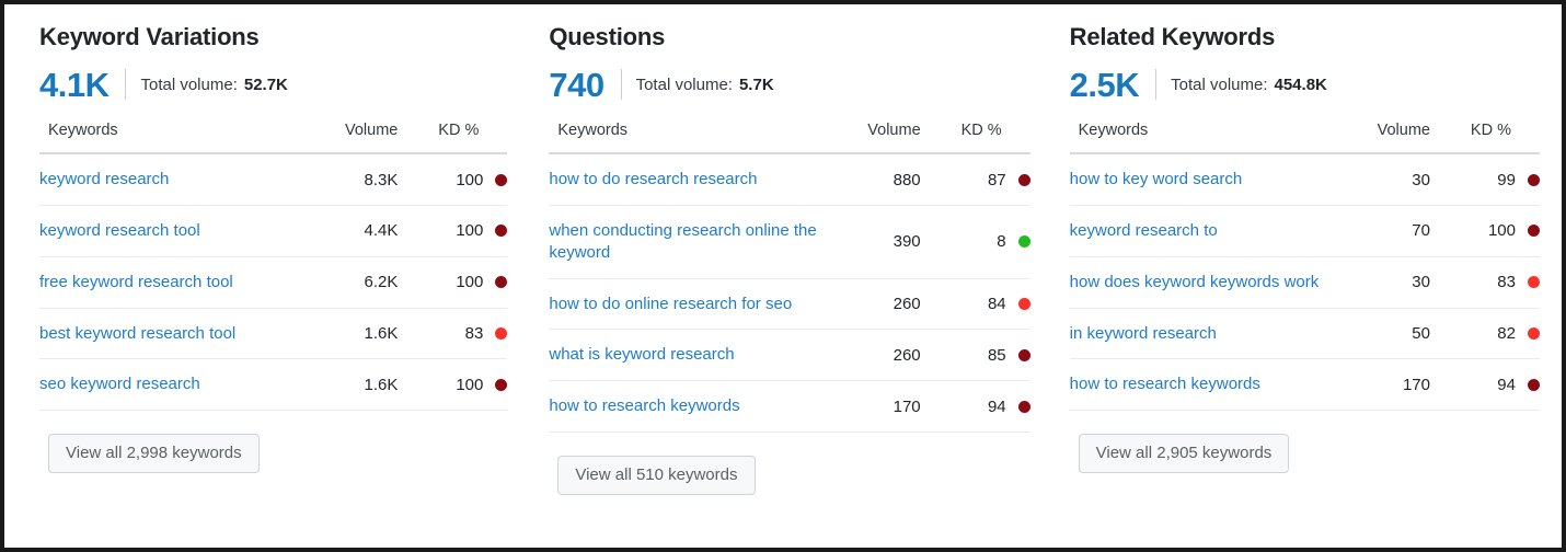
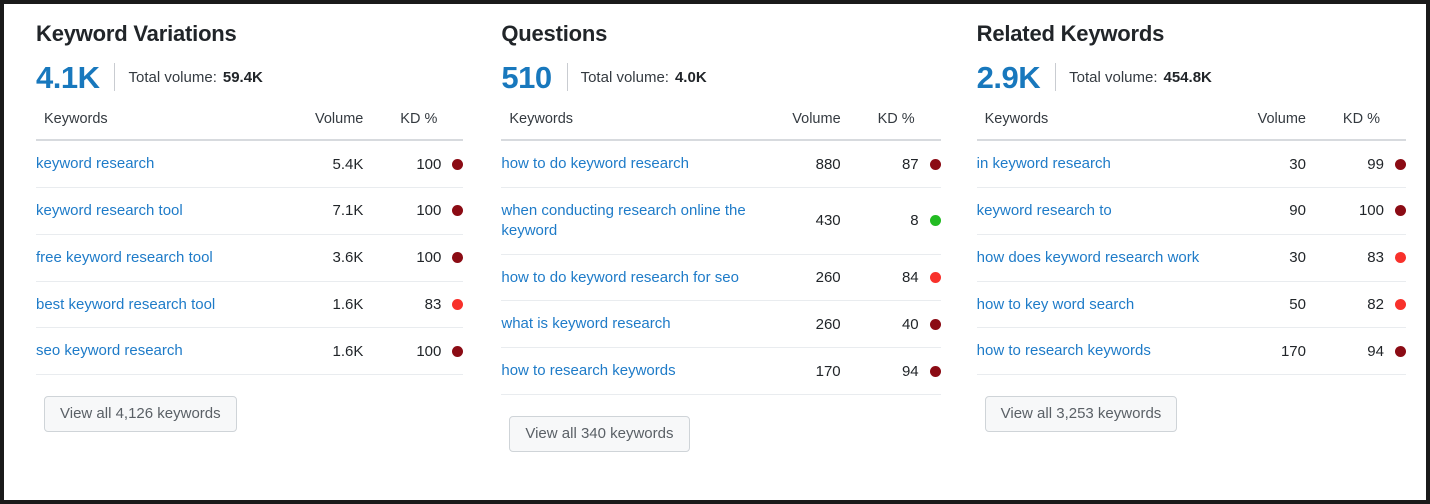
  Keyword Variations
  4.1K
  Total volume:
- 52.7K
+ 59.4K
  Keywords	Volume	KD %
- keyword research	8.3K	100
+ keyword research	5.4K	100
- keyword research tool	4.4K	100
+ keyword research tool	7.1K	100
- free keyword research tool	6.2K	100
+ free keyword research tool	3.6K	100
  best keyword research tool	1.6K	83
  seo keyword research	1.6K	100
- View all 2,998 keywords
+ View all 4,126 keywords
  Questions
- 740
+ 510
  Total volume:
- 5.7K
+ 4.0K
  Keywords	Volume	KD %
- how to do research research	880	87
+ how to do keyword research	880	87
- when conducting research online the keyword	390	8
+ when conducting research online the keyword	430	8
- how to do online research for seo	260	84
+ how to do keyword research for seo	260	84
- what is keyword research	260	85
+ what is keyword research	260	40
  how to research keywords	170	94
- View all 510 keywords
+ View all 340 keywords
  Related Keywords
- 2.5K
+ 2.9K
  Total volume:
  454.8K
  Keywords	Volume	KD %
- how to key word search	30	99
+ in keyword research	30	99
- keyword research to	70	100
+ keyword research to	90	100
- how does keyword keywords work	30	83
+ how does keyword research work	30	83
- in keyword research	50	82
+ how to key word search	50	82
  how to research keywords	170	94
- View all 2,905 keywords
+ View all 3,253 keywords
